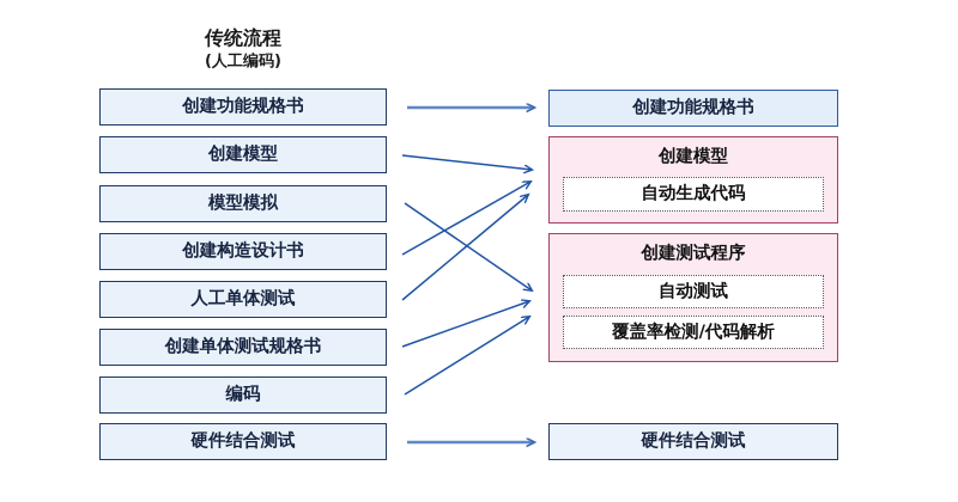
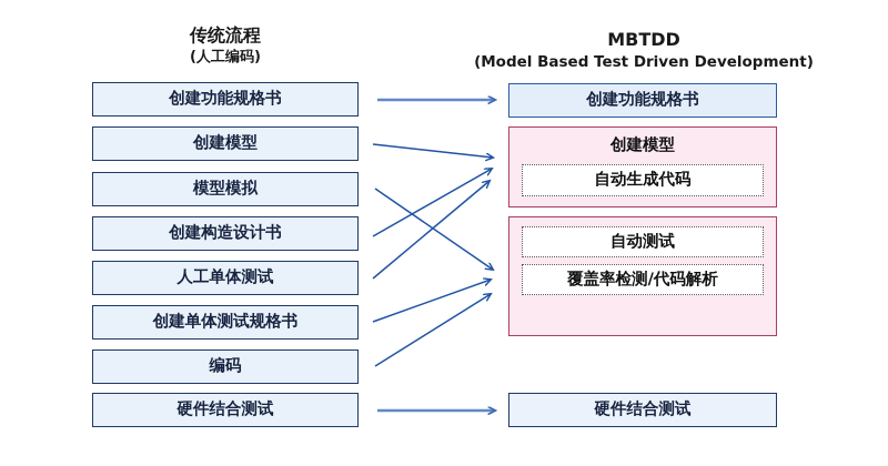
  传统流程
  (人工编码)
+ MBTDD
+ (Model Based Test Driven Development)
  创建功能规格书
  创建模型
  模型模拟
  创建构造设计书
  人工单体测试
  创建单体测试规格书
  编码
  硬件结合测试
  创建功能规格书
  创建模型
  自动生成代码
- 创建测试程序
  自动测试
  覆盖率检测/代码解析
  硬件结合测试
